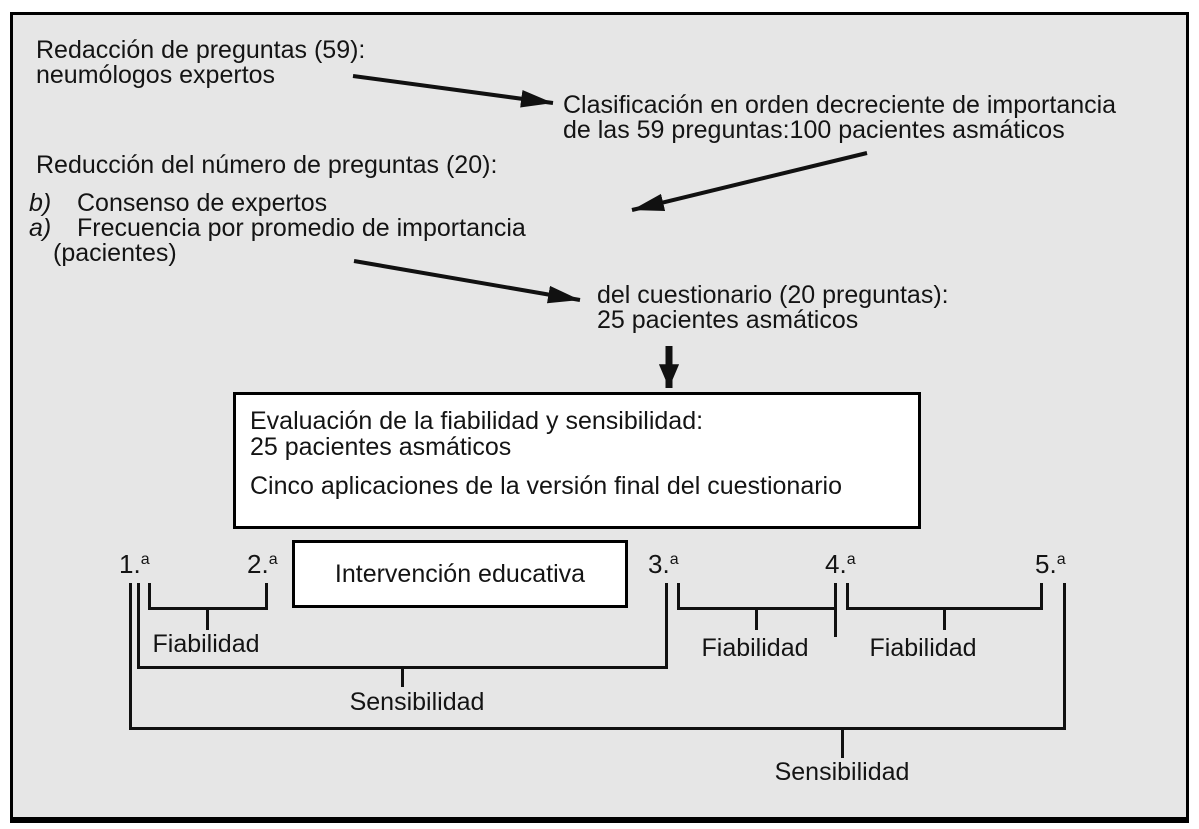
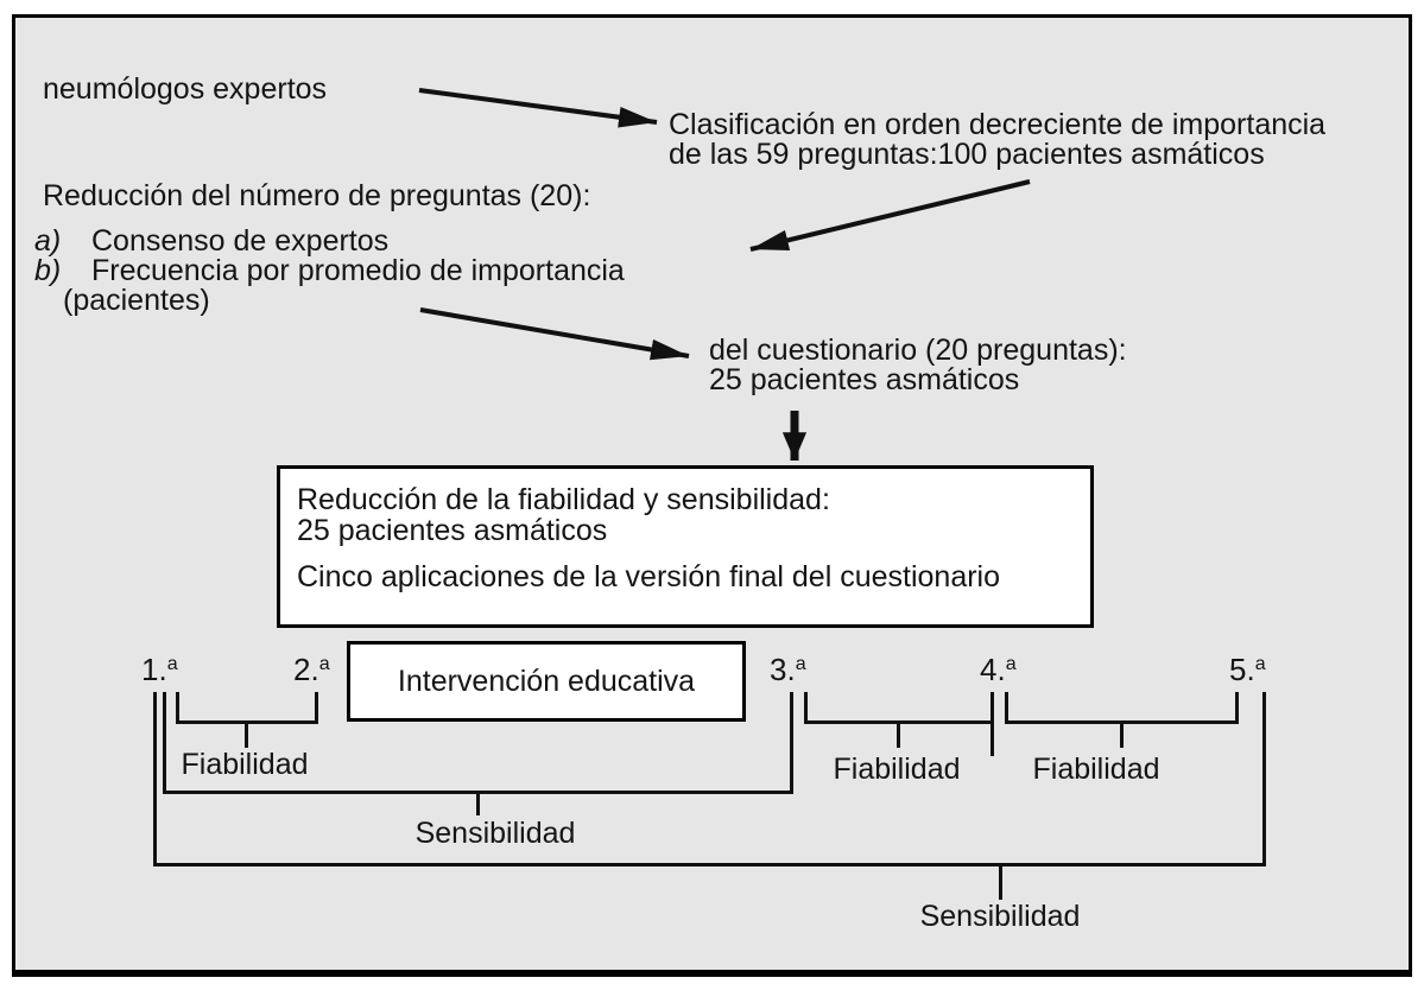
- Redacción de preguntas (59):
  neumólogos expertos
  Clasificación en orden decreciente de importancia
  de las 59 preguntas:100 pacientes asmáticos
  Reducción del número de preguntas (20):
- b)
+ a)
  Consenso de expertos
- a)
+ b)
  Frecuencia por promedio de importancia
  (pacientes)
  del cuestionario (20 preguntas):
  25 pacientes asmáticos
- Evaluación de la fiabilidad y sensibilidad:
+ Reducción de la fiabilidad y sensibilidad:
  25 pacientes asmáticos
  Cinco aplicaciones de la versión final del cuestionario
  Intervención educativa
  1.a
  2.a
  3.a
  4.a
  5.a
  Fiabilidad
  Fiabilidad
  Fiabilidad
  Sensibilidad
  Sensibilidad
